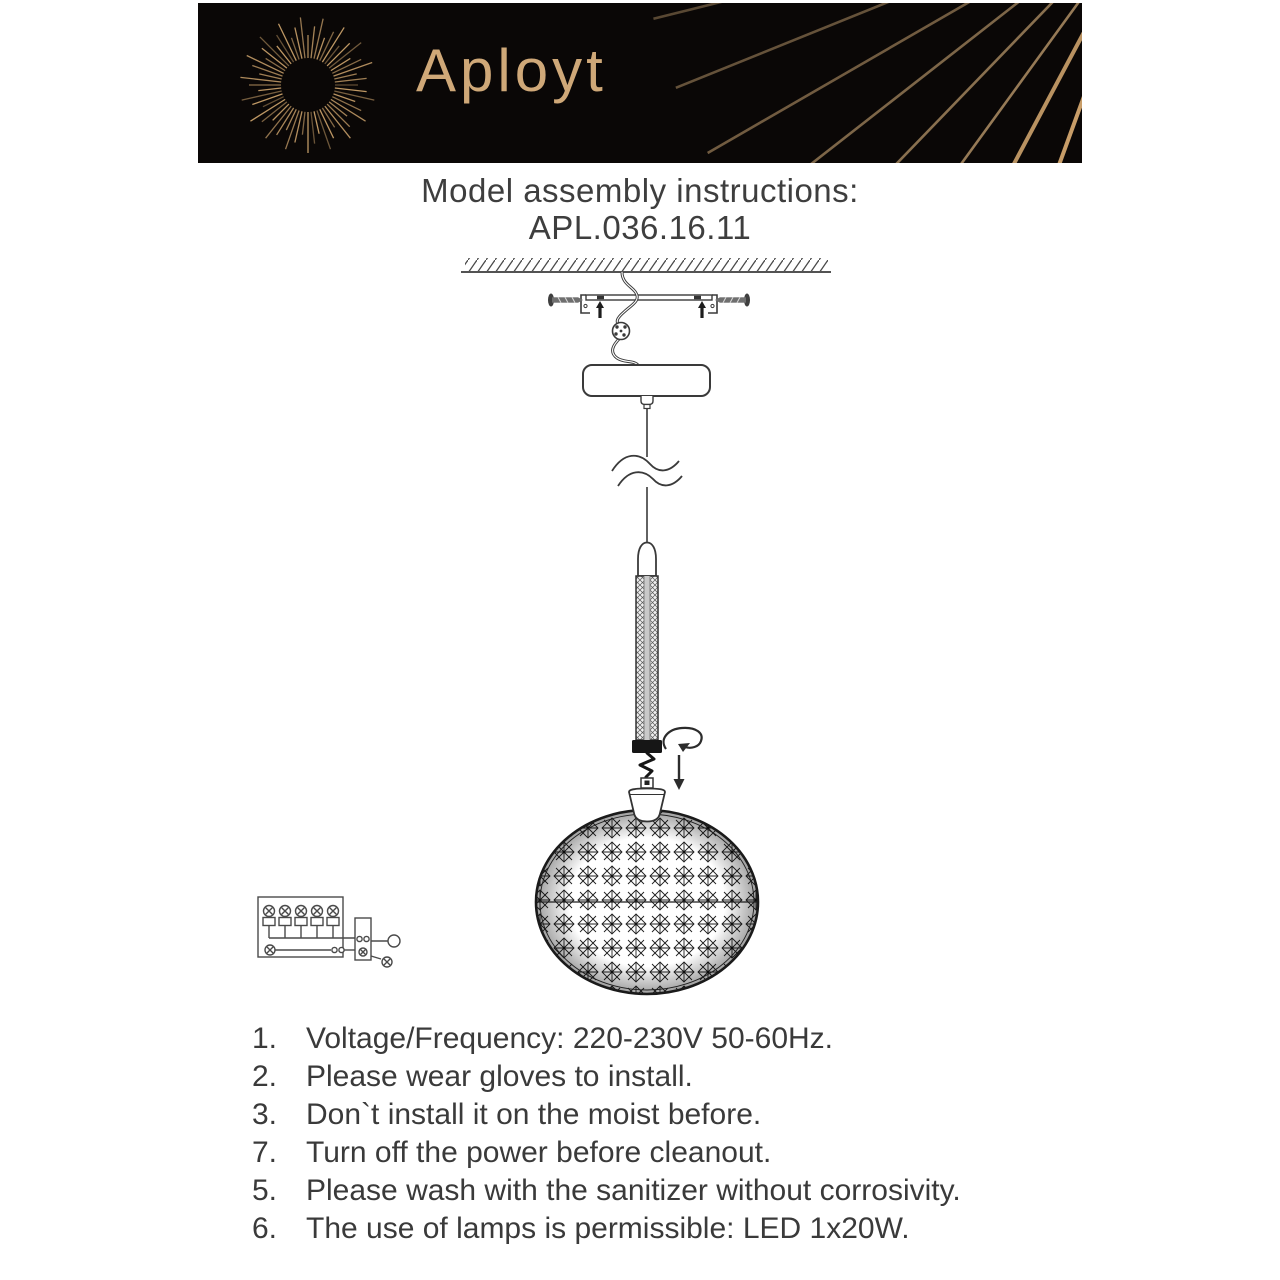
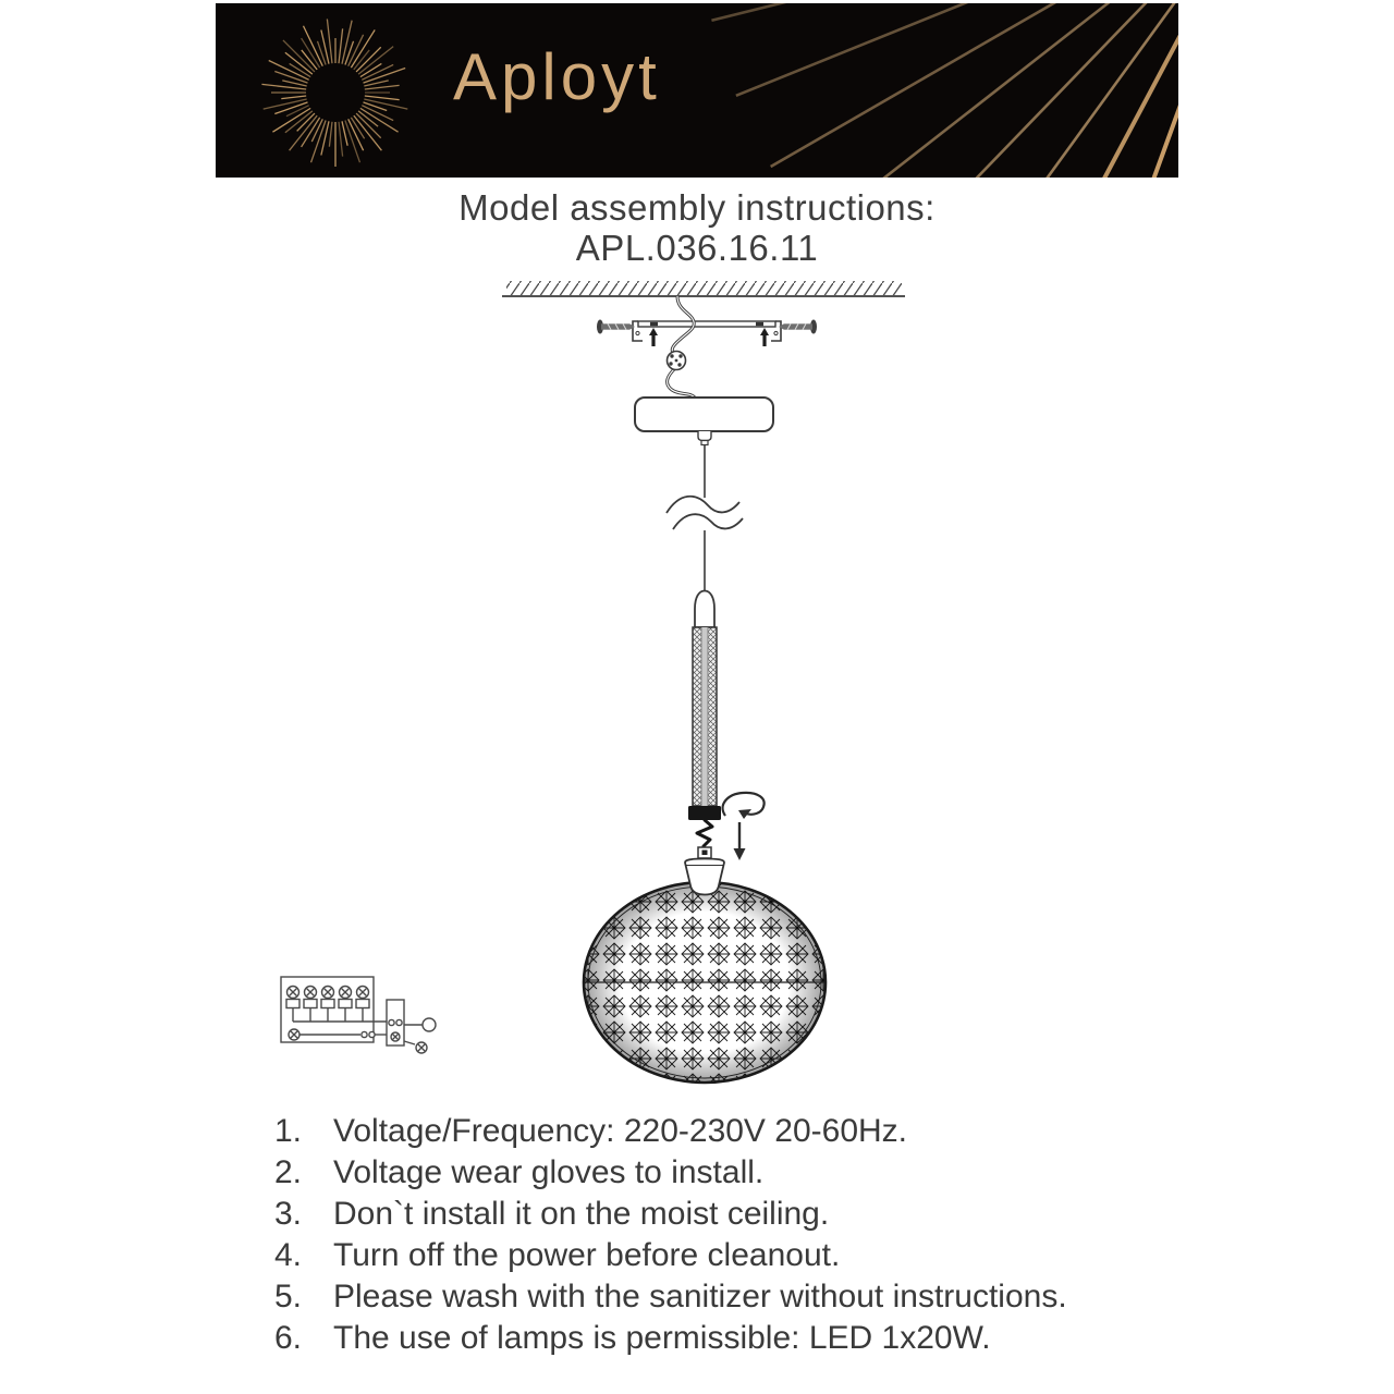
  Aployt
  Model assembly instructions:
  APL.036.16.11
  1.
- Voltage/Frequency: 220-230V 50-60Hz.
+ Voltage/Frequency: 220-230V 20-60Hz.
  2.
- Please wear gloves to install.
+ Voltage wear gloves to install.
  3.
- Don`t install it on the moist before.
+ Don`t install it on the moist ceiling.
- 7.
+ 4.
  Turn off the power before cleanout.
  5.
- Please wash with the sanitizer without corrosivity.
+ Please wash with the sanitizer without instructions.
  6.
  The use of lamps is permissible: LED 1x20W.
